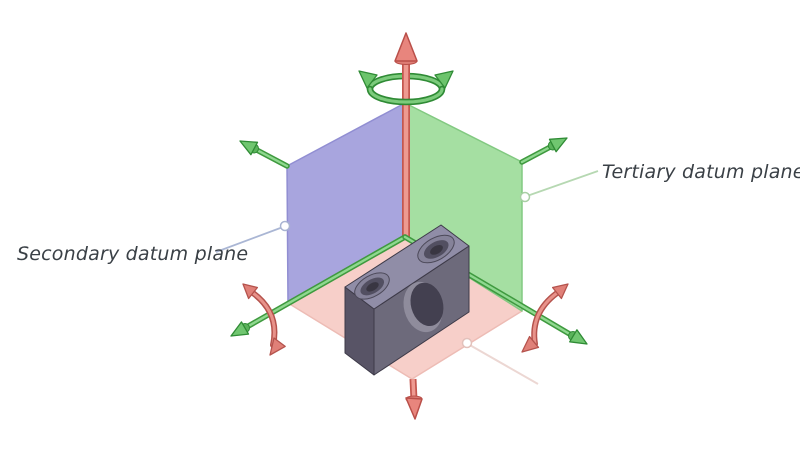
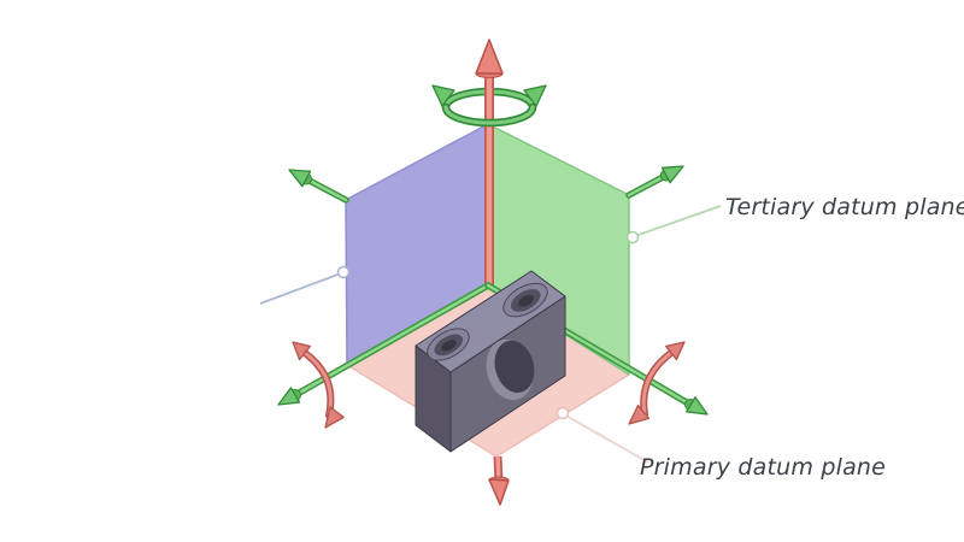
- Secondary datum plane
  Tertiary datum plane
+ Primary datum plane
